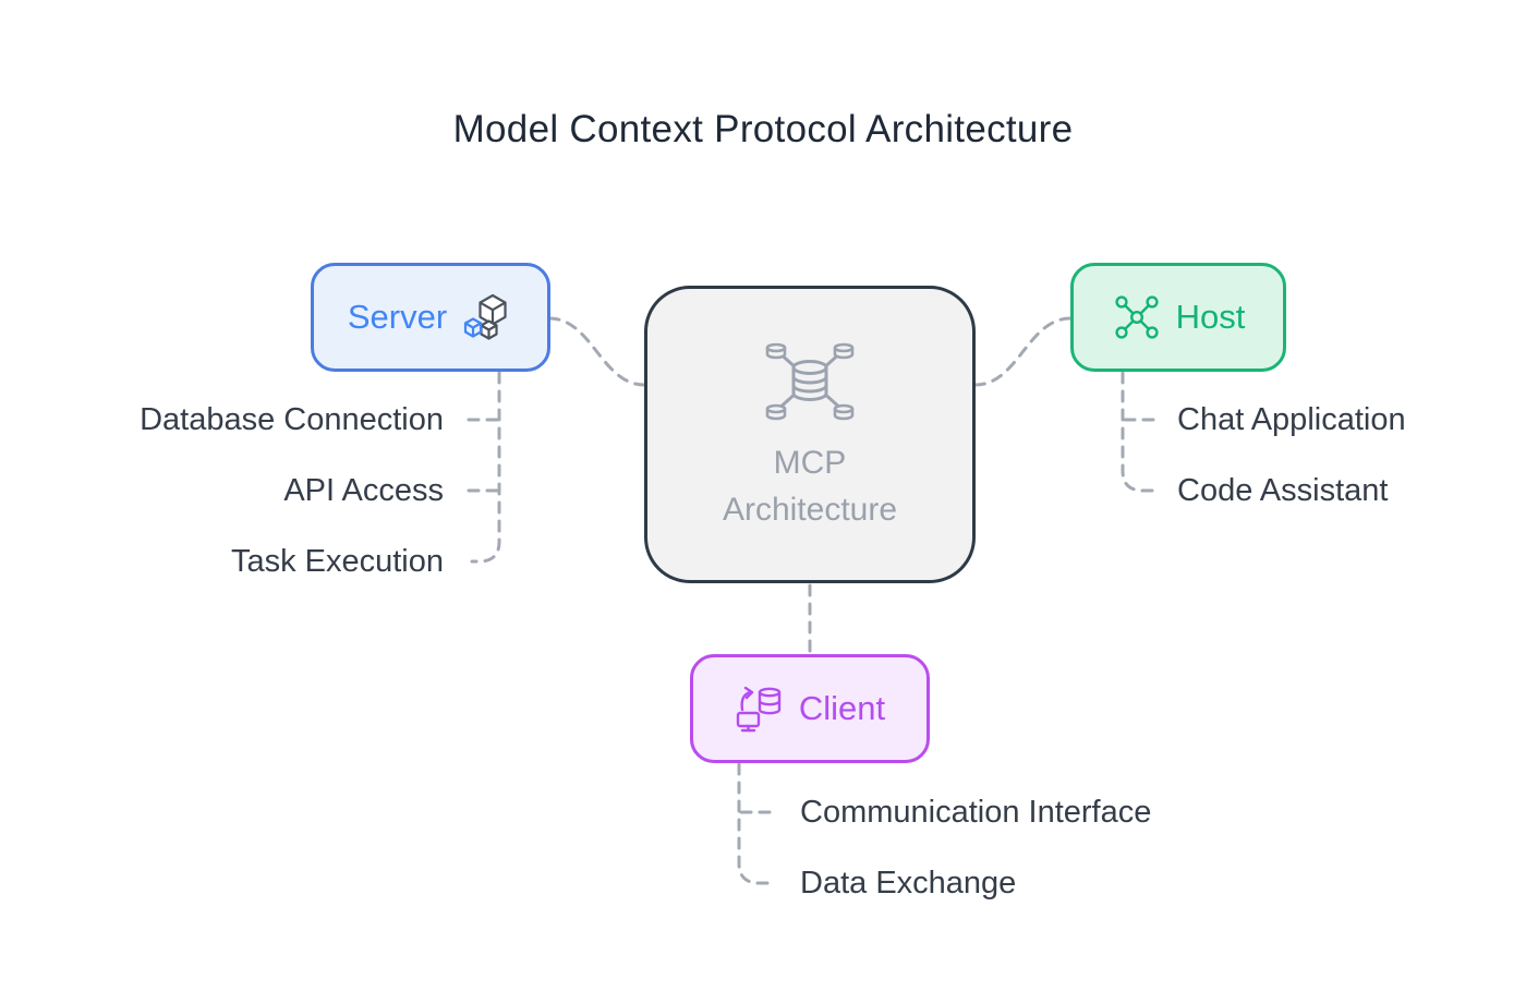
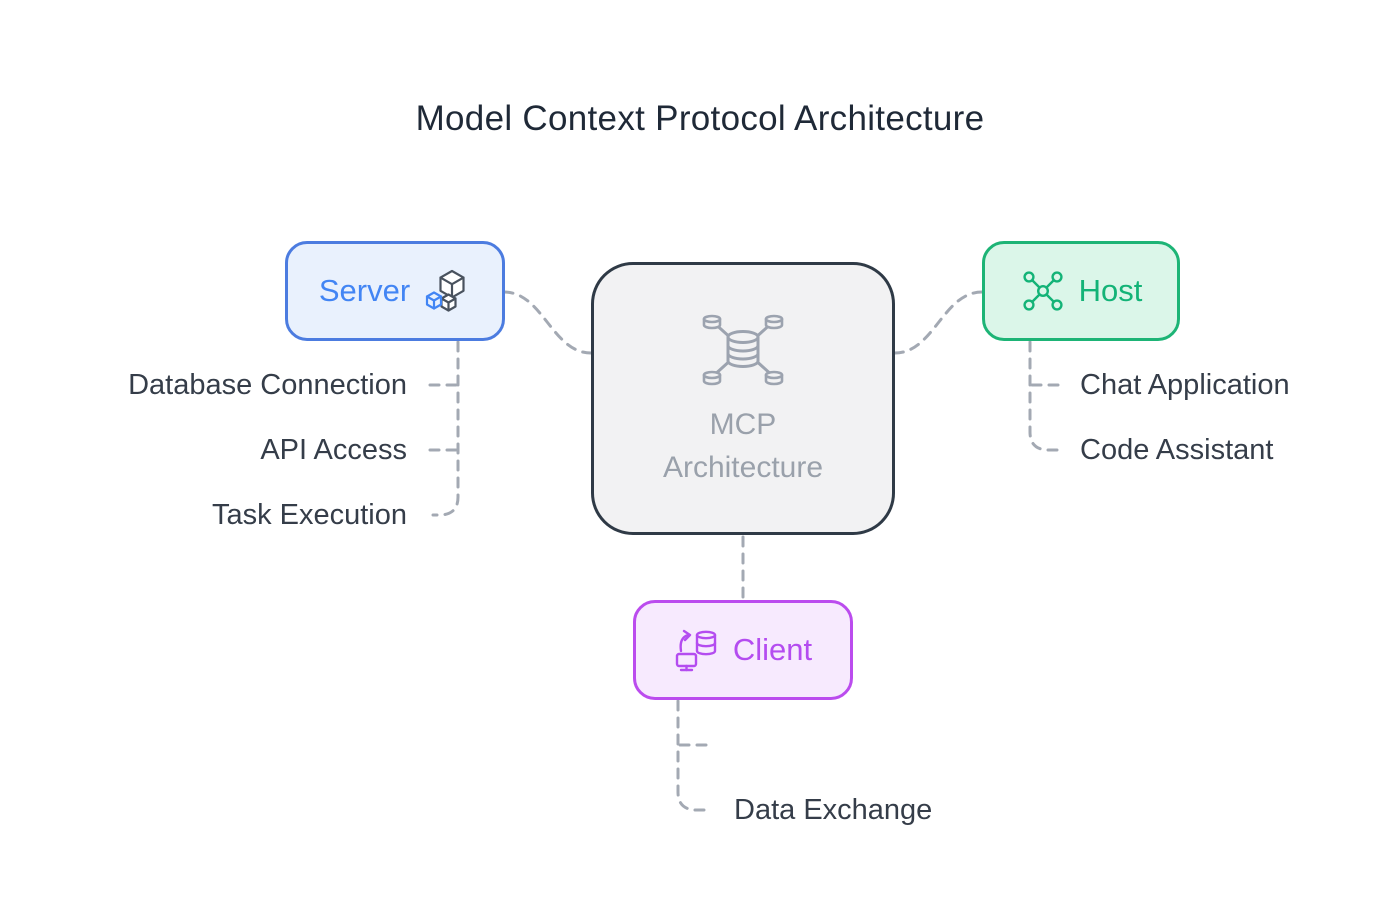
  Model Context Protocol Architecture
  Server
  MCP
  Architecture
  Host
  Client
  Database Connection
  API Access
  Task Execution
  Chat Application
  Code Assistant
- Communication Interface
  Data Exchange
